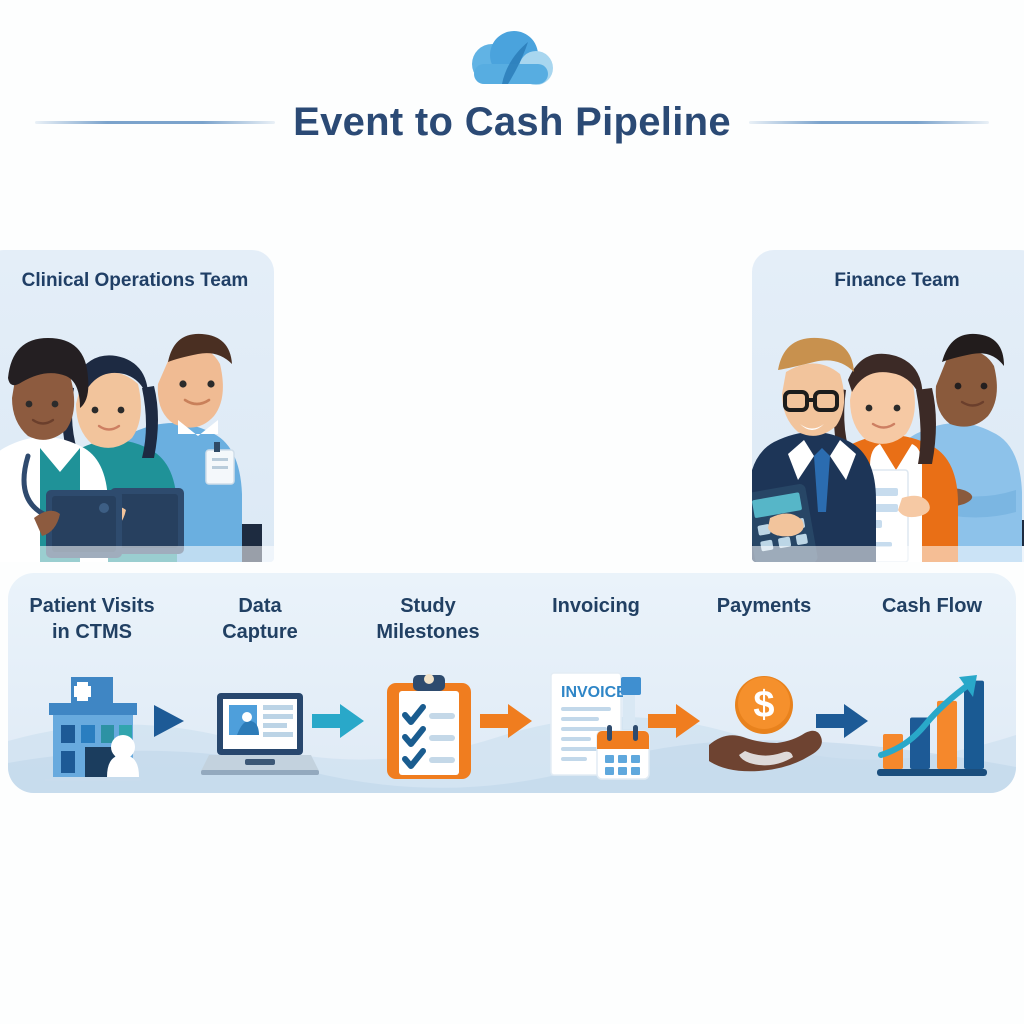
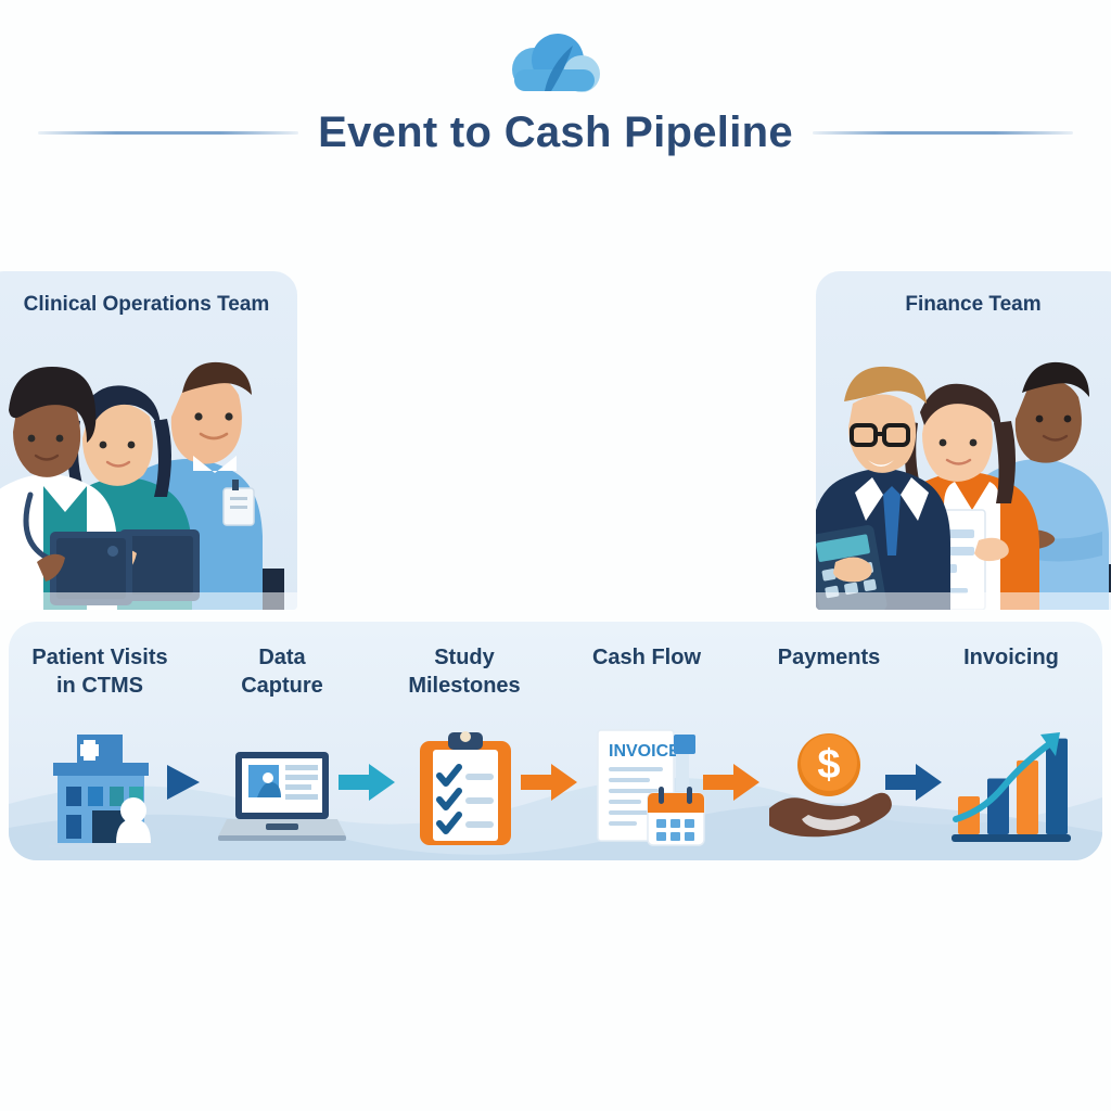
  Event to Cash Pipeline
  Clinical Operations Team
  Finance Team
  Patient Visits
  in CTMS
  Data
  Capture
  Study
  Milestones
- Invoicing
+ Cash Flow
  INVOIC
  Payments
  $
- Cash Flow
+ Invoicing
